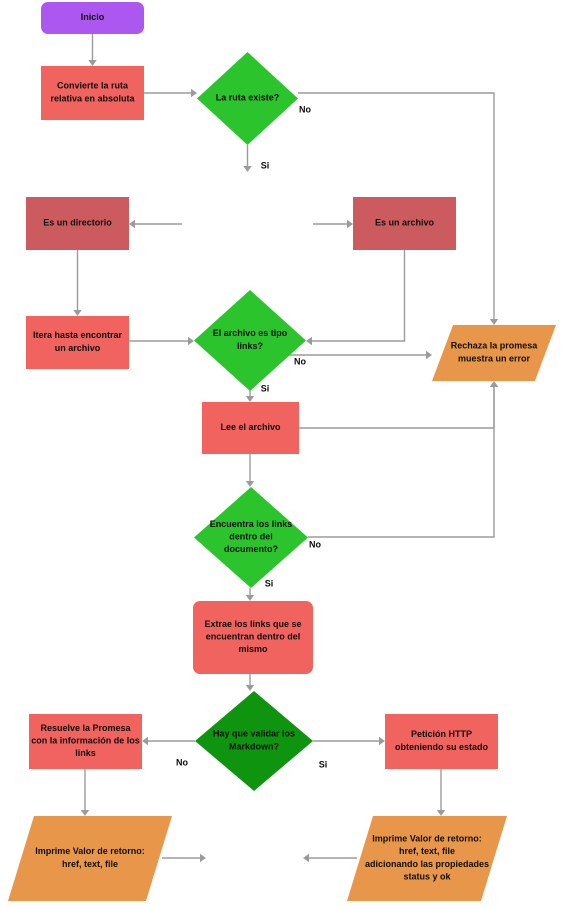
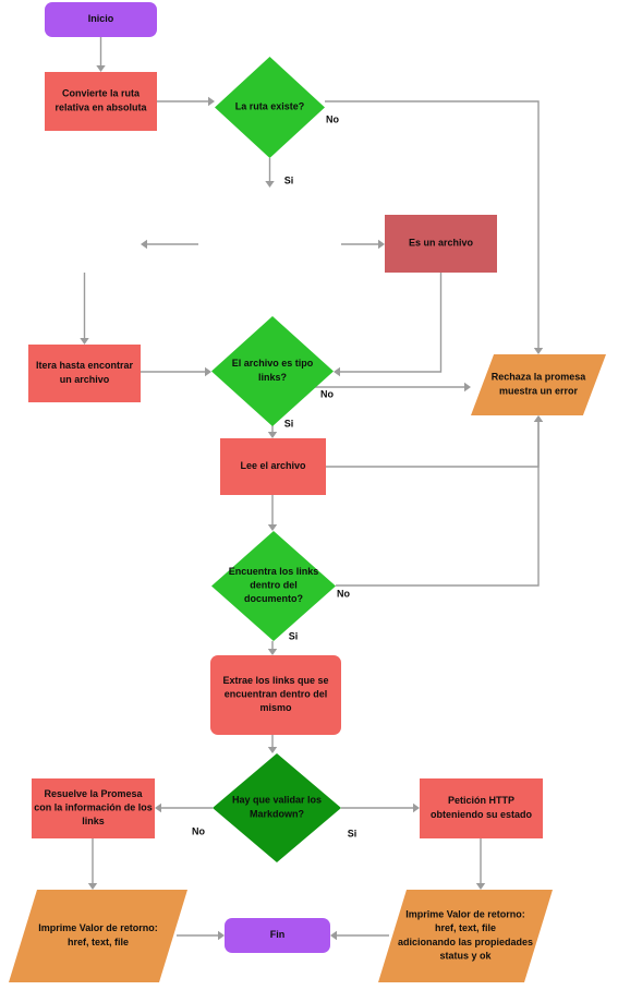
  Inicio
  Convierte la ruta relativa en absoluta
  La ruta existe?
- Es un directorio
  Es un archivo
  Itera hasta encontrar un archivo
  El archivo es tipo links?
  Rechaza la promesa muestra un error
  Lee el archivo
  Encuentra los links dentro del documento?
  Extrae los links que se encuentran dentro del mismo
  Hay que validar los Markdown?
  Resuelve la Promesa con la información de los links
  Petición HTTP obteniendo su estado
  Imprime Valor de retorno: href, text, file
+ Fin
  Imprime Valor de retorno: href, text, file adicionando las propiedades status y ok
  No
  Si
  No
  Si
  No
  Si
  No
  Si
